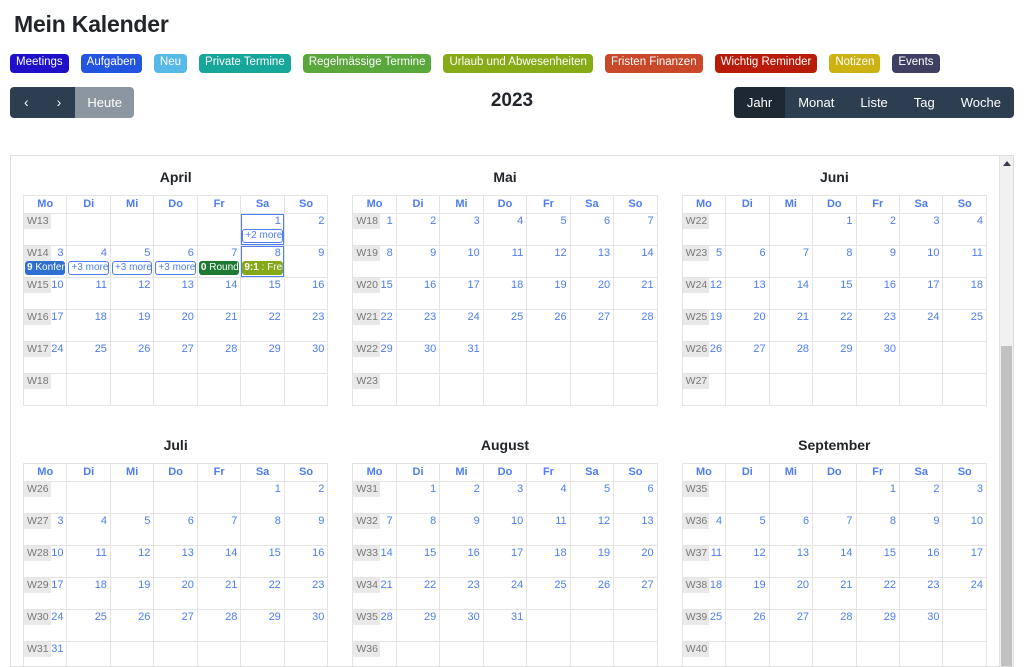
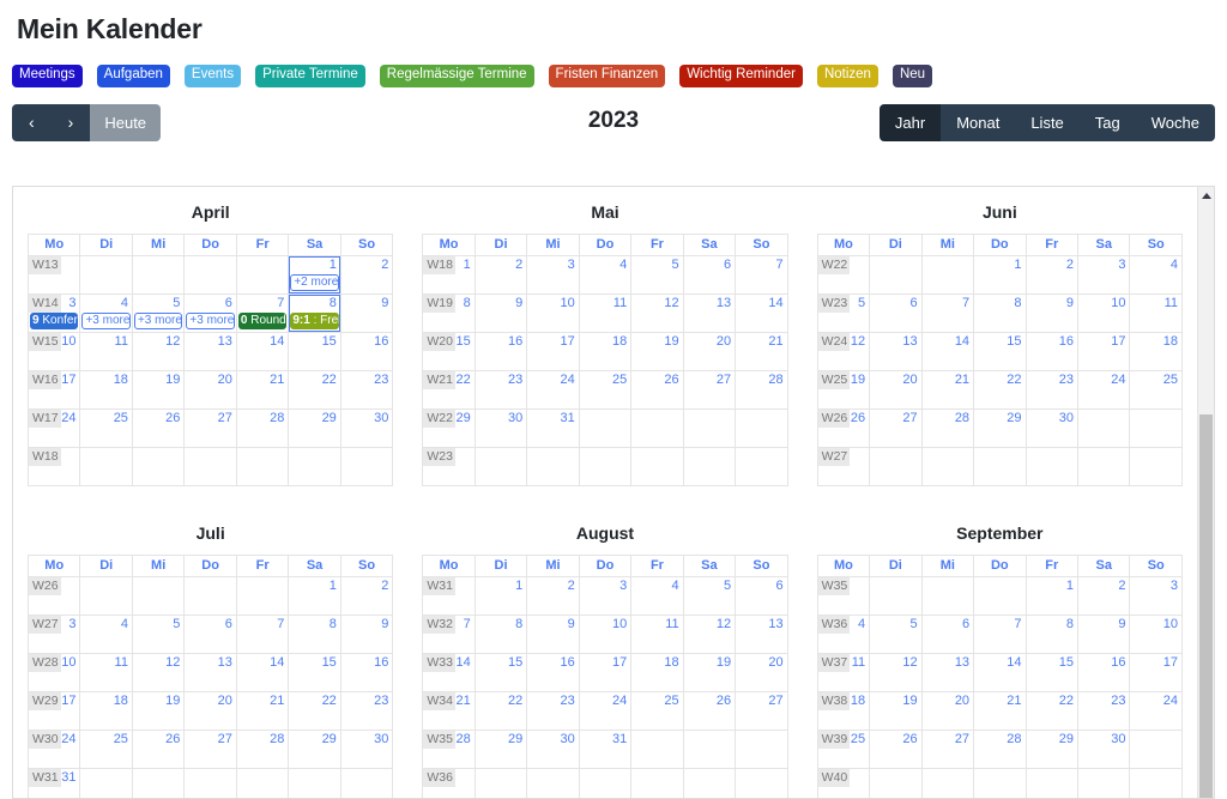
  Mein Kalender
  Meetings
  Aufgaben
- Neu
+ Events
  Private Termine
  Regelmässige Termine
- Urlaub und Abwesenheiten
  Fristen Finanzen
  Wichtig Reminder
  Notizen
- Events
+ Neu
  ‹
  ›
  Heute
  2023
  Jahr
  Monat
  Liste
  Tag
  Woche
  April
  Mo	Di	Mi	Do	Fr	Sa	So
  W13					1+2 more	2
  W14 39 Konfer	4+3 more	5+3 more	6+3 more	70 Round	89:1 : Fre	9
  W15 10	11	12	13	14	15	16
  W16 17	18	19	20	21	22	23
  W17 24	25	26	27	28	29	30
  W18
  Mai
  Mo	Di	Mi	Do	Fr	Sa	So
  W18 1	2	3	4	5	6	7
  W19 8	9	10	11	12	13	14
  W20 15	16	17	18	19	20	21
  W21 22	23	24	25	26	27	28
  W22 29	30	31
  W23
  Juni
  Mo	Di	Mi	Do	Fr	Sa	So
  W22			1	2	3	4
  W23 5	6	7	8	9	10	11
  W24 12	13	14	15	16	17	18
  W25 19	20	21	22	23	24	25
  W26 26	27	28	29	30
  W27
  Juli
  Mo	Di	Mi	Do	Fr	Sa	So
  W26					1	2
  W27 3	4	5	6	7	8	9
  W28 10	11	12	13	14	15	16
  W29 17	18	19	20	21	22	23
  W30 24	25	26	27	28	29	30
  W31 31
  August
  Mo	Di	Mi	Do	Fr	Sa	So
  W31	1	2	3	4	5	6
  W32 7	8	9	10	11	12	13
  W33 14	15	16	17	18	19	20
  W34 21	22	23	24	25	26	27
  W35 28	29	30	31
  W36
  September
  Mo	Di	Mi	Do	Fr	Sa	So
  W35				1	2	3
  W36 4	5	6	7	8	9	10
  W37 11	12	13	14	15	16	17
  W38 18	19	20	21	22	23	24
  W39 25	26	27	28	29	30
  W40
